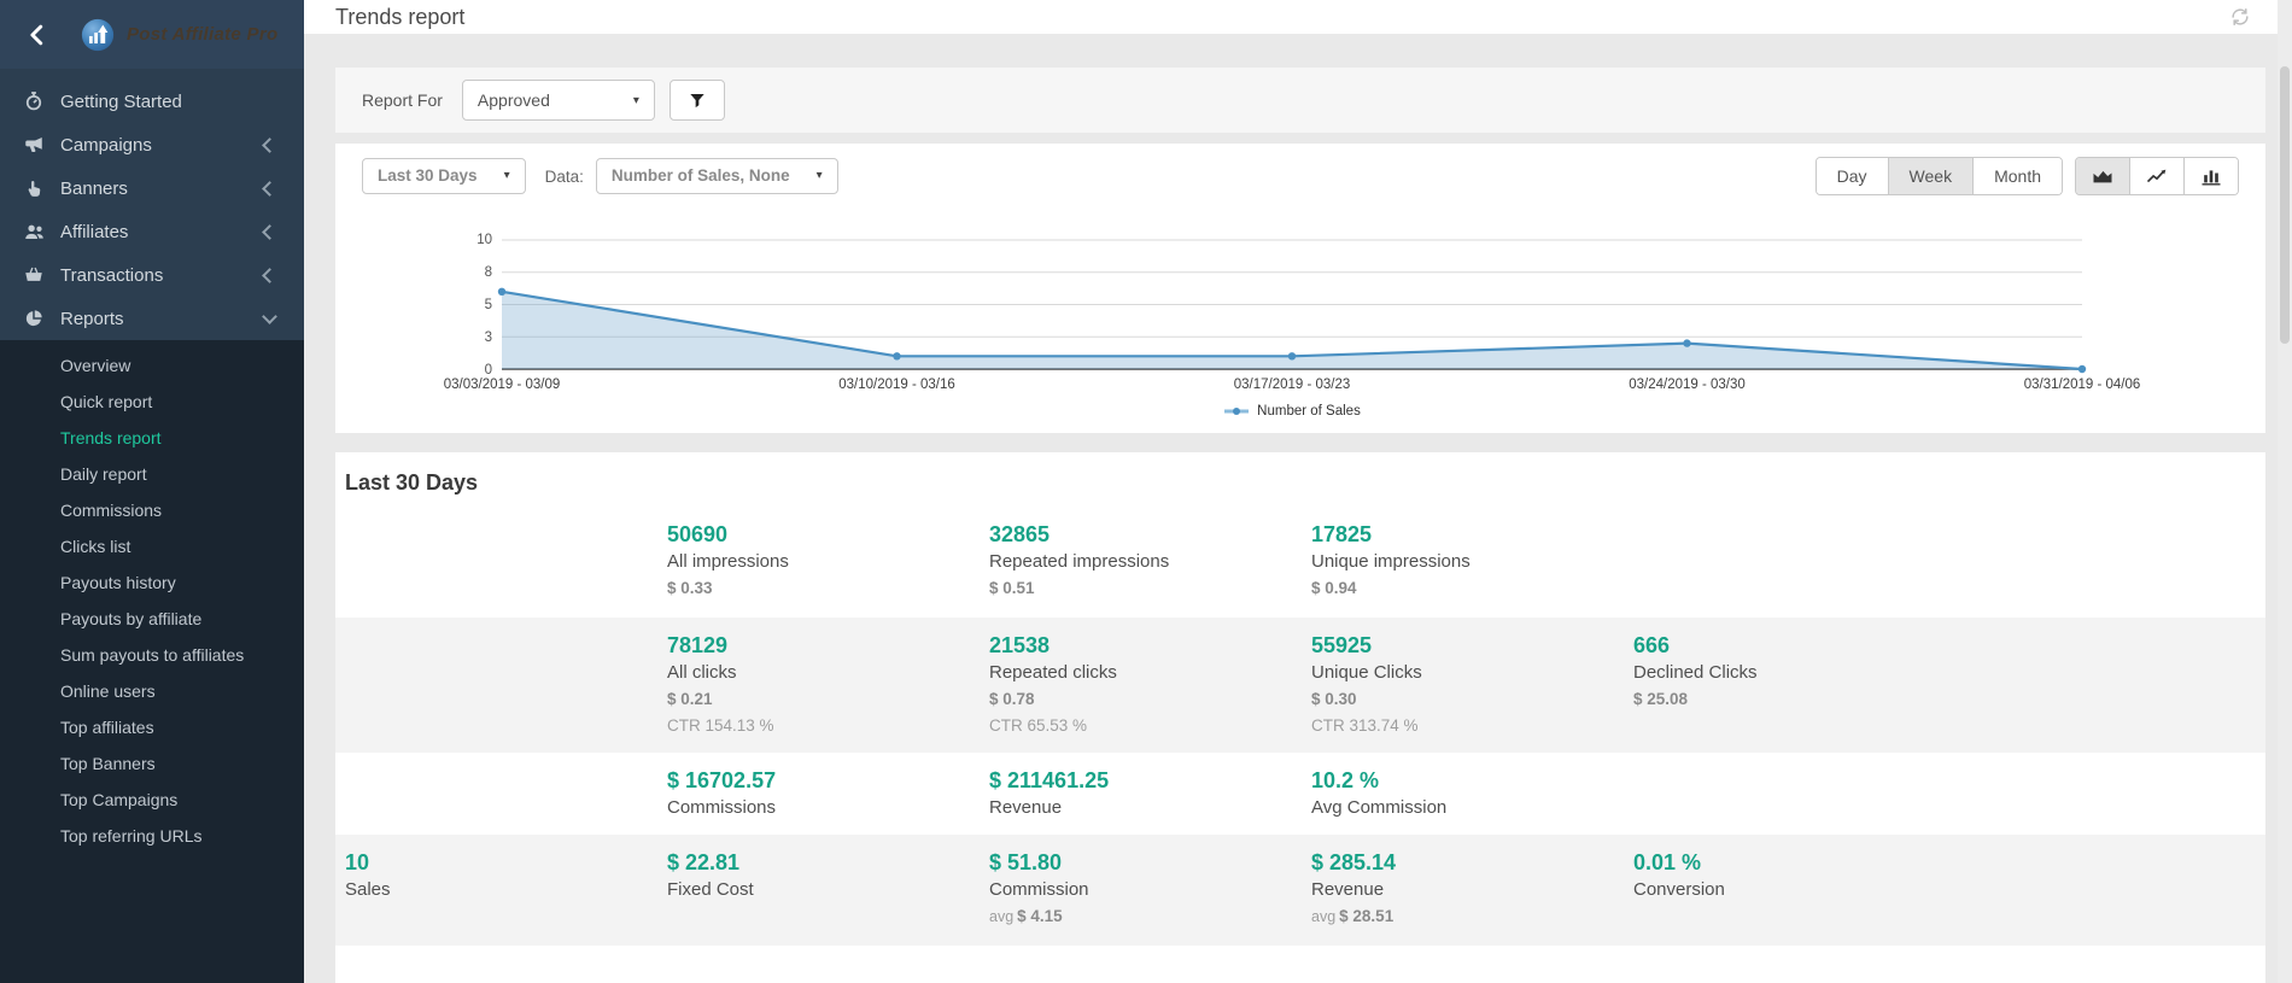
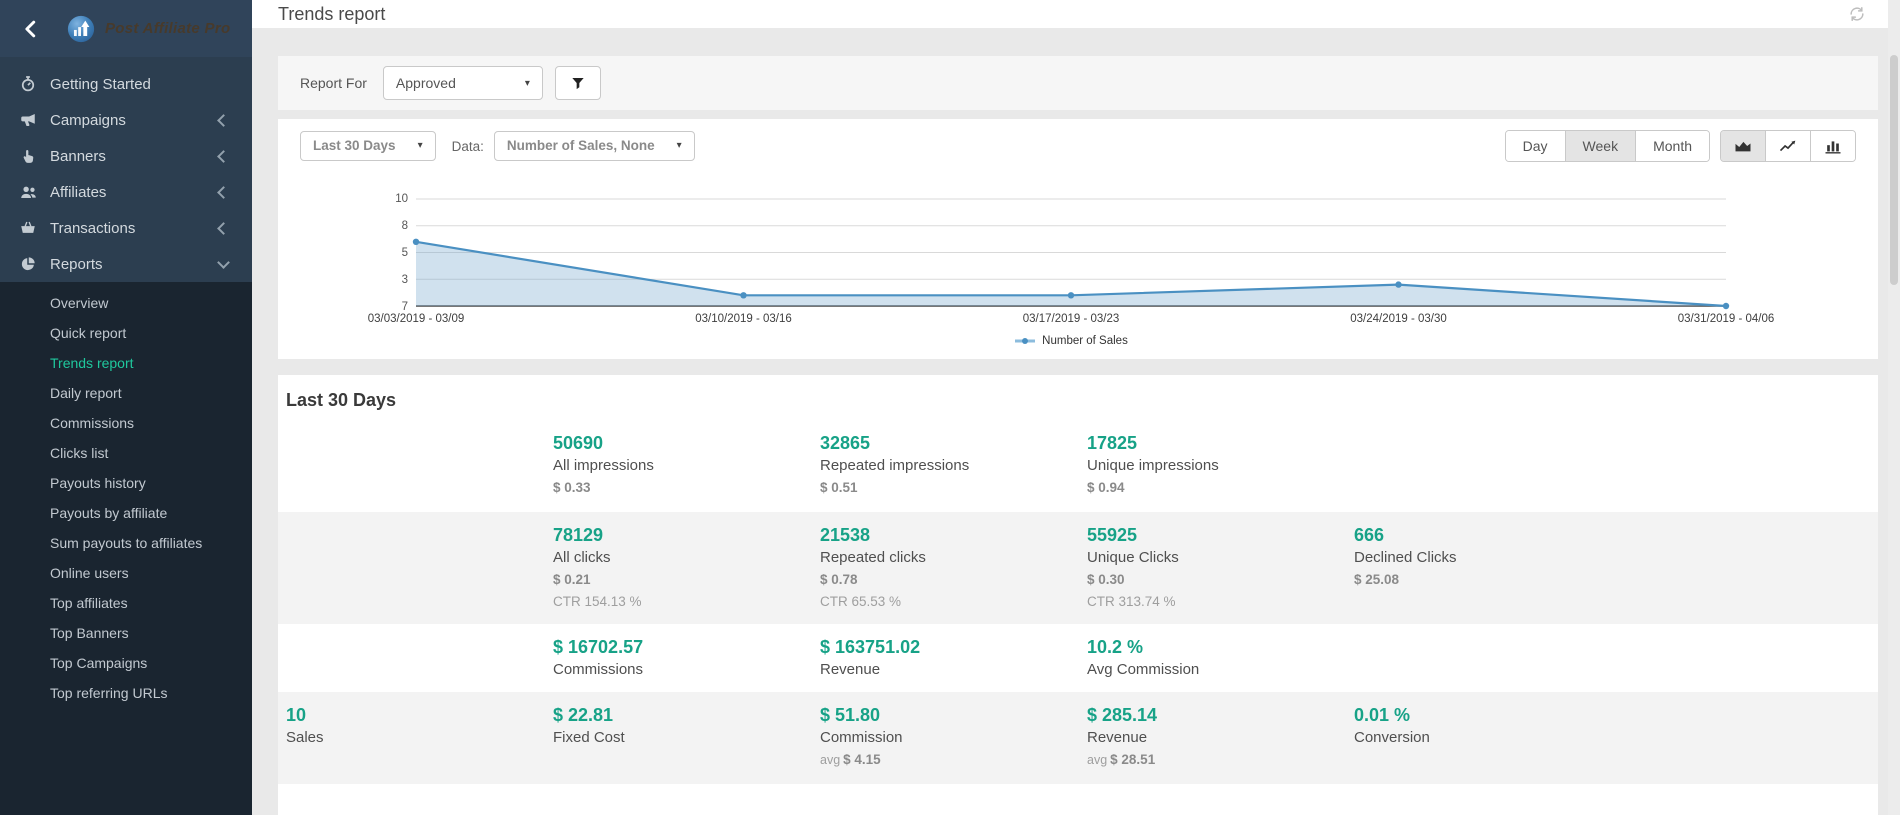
  Post Affiliate Pro
  Getting Started
  Campaigns
  Banners
  Affiliates
  Transactions
  Reports
  Overview
  Quick report
  Trends report
  Daily report
  Commissions
  Clicks list
  Payouts history
  Payouts by affiliate
  Sum payouts to affiliates
  Online users
  Top affiliates
  Top Banners
  Top Campaigns
  Top referring URLs
  Trends report
  Report For
  Approved
  ▾
  Last 30 Days
  ▾
  Data:
  Number of Sales, None
  ▾
  Day
  Week
  Month
  10
  8
  5
  3
- 0
+ 7
  03/03/2019 - 03/09
  03/10/2019 - 03/16
  03/17/2019 - 03/23
  03/24/2019 - 03/30
  03/31/2019 - 04/06
  Number of Sales
  Last 30 Days
  50690
  All impressions
  $ 0.33
  32865
  Repeated impressions
  $ 0.51
  17825
  Unique impressions
  $ 0.94
  78129
  All clicks
  $ 0.21
  CTR 154.13 %
  21538
  Repeated clicks
  $ 0.78
  CTR 65.53 %
  55925
  Unique Clicks
  $ 0.30
  CTR 313.74 %
  666
  Declined Clicks
  $ 25.08
  $ 16702.57
  Commissions
- $ 211461.25
+ $ 163751.02
  Revenue
  10.2 %
  Avg Commission
  10
  Sales
  $ 22.81
  Fixed Cost
  $ 51.80
  Commission
  avg $ 4.15
  $ 285.14
  Revenue
  avg $ 28.51
  0.01 %
  Conversion
